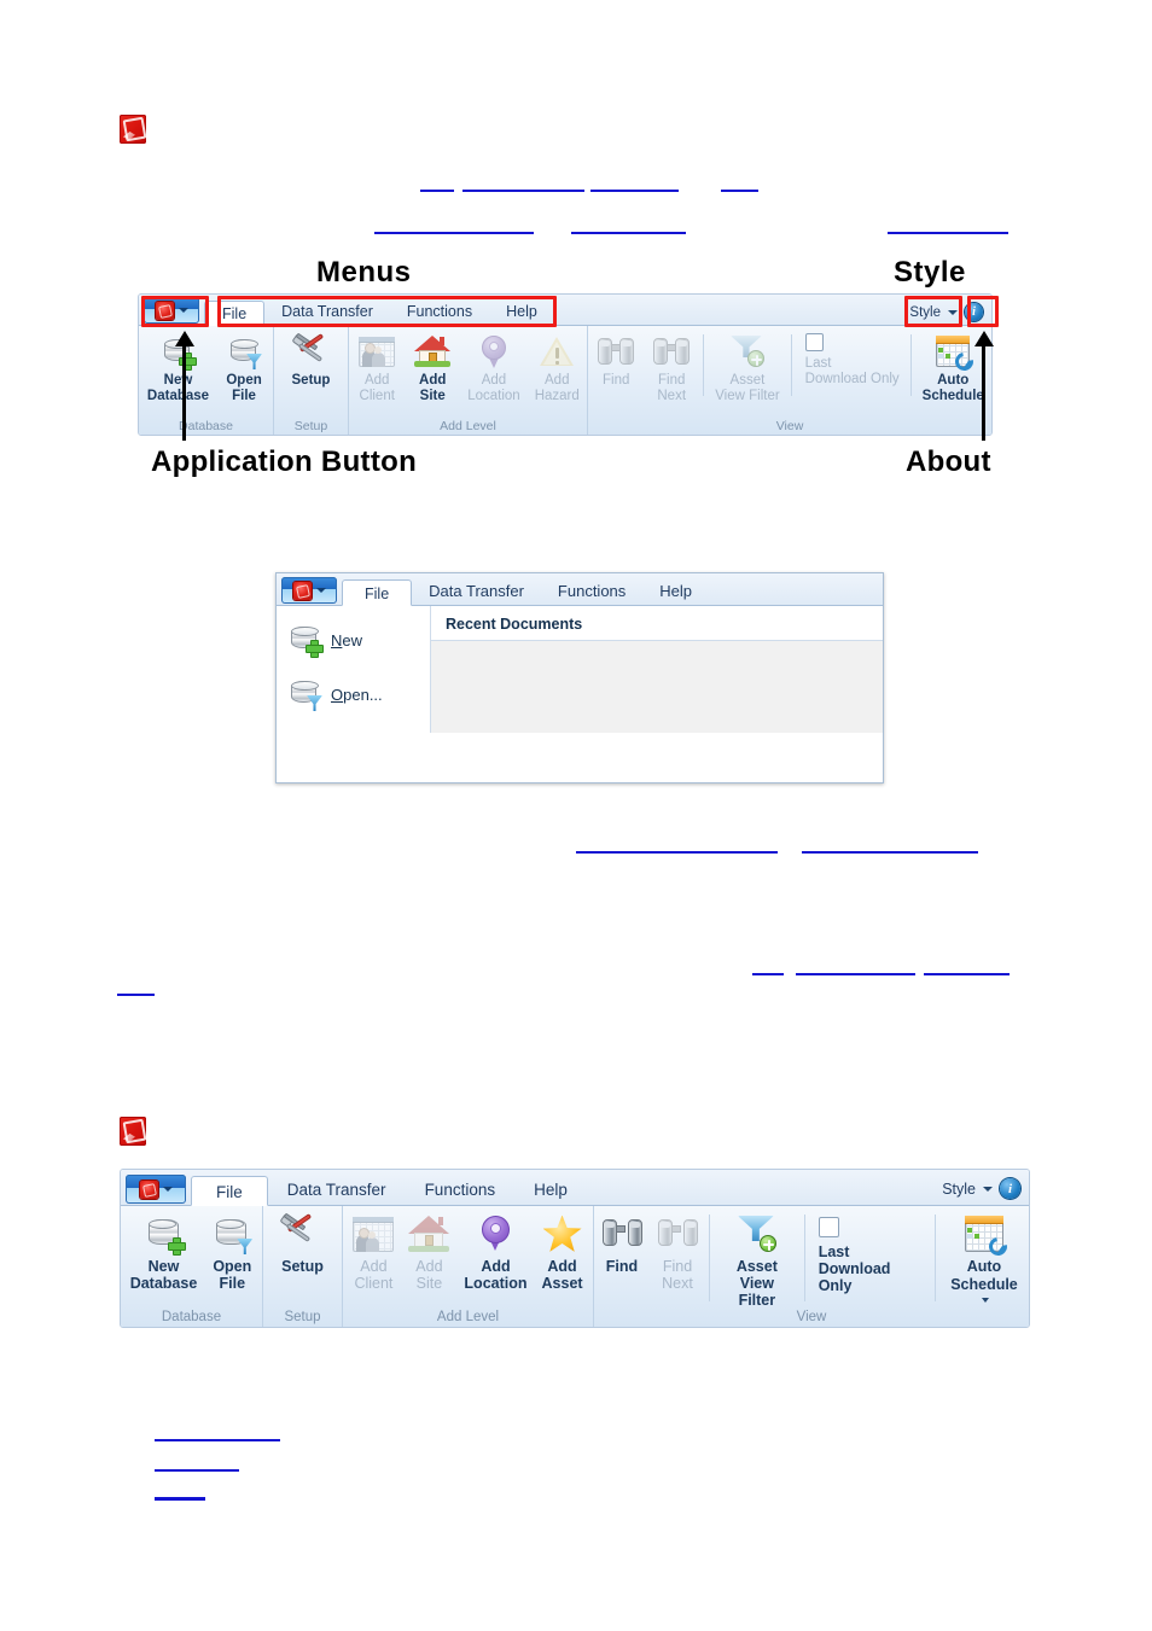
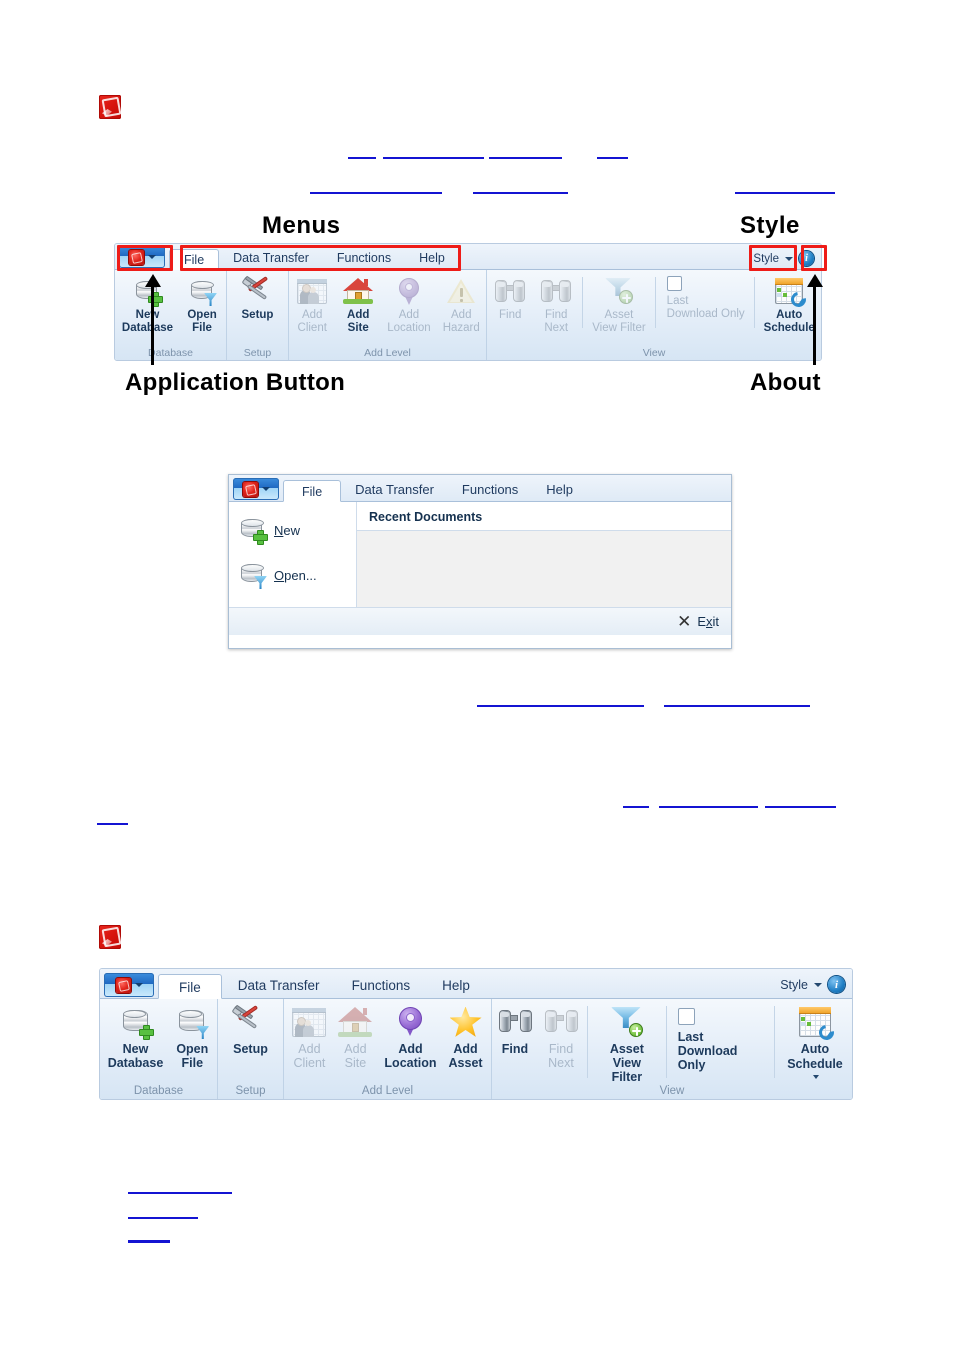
  Menus
  Style
  Application Button
  About
  File
  Data Transfer
  Functions
  Help
  Style
  i
  New
  Dataase
  Open
  File
  atabase
  Setup
  Setup
  Add
  Client
  Add
  Site
  Add
  Location
  Add
  Hazard
  Add Level
  Find
  Find
  Next
  Asset
  View Filter
  Last
  Download Only
  Auto
  Schedule
  View
  File
  Data Transfer
  Functions
  Help
  New
  Open...
  Recent Documents
+ ✕
+ Exit
  File
  Data Transfer
  Functions
  Help
  Style
  i
  New
  Database
  Open
  File
  Database
  Setup
  Setup
  Add
  Client
  Add
  Site
  Add
  Location
  Add
  Asset
  Add Level
  Find
  Find
  Next
  Asset
  View Filter
  Last
  Download Only
  Auto
  Schedule
  View
